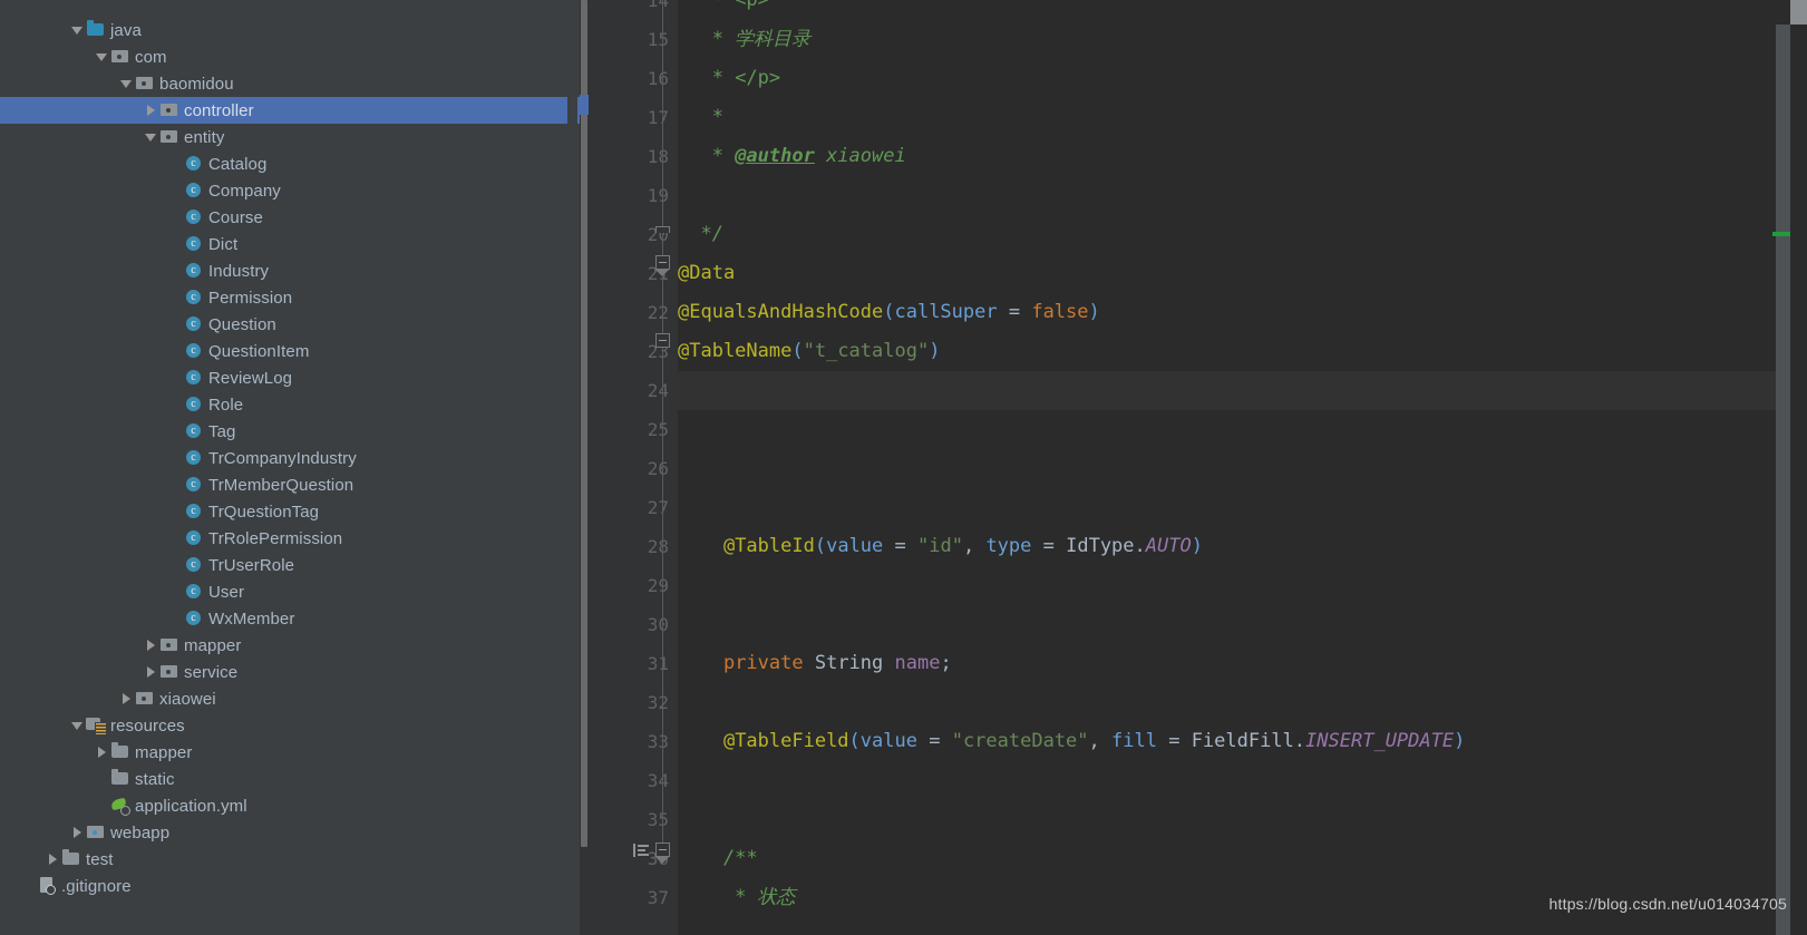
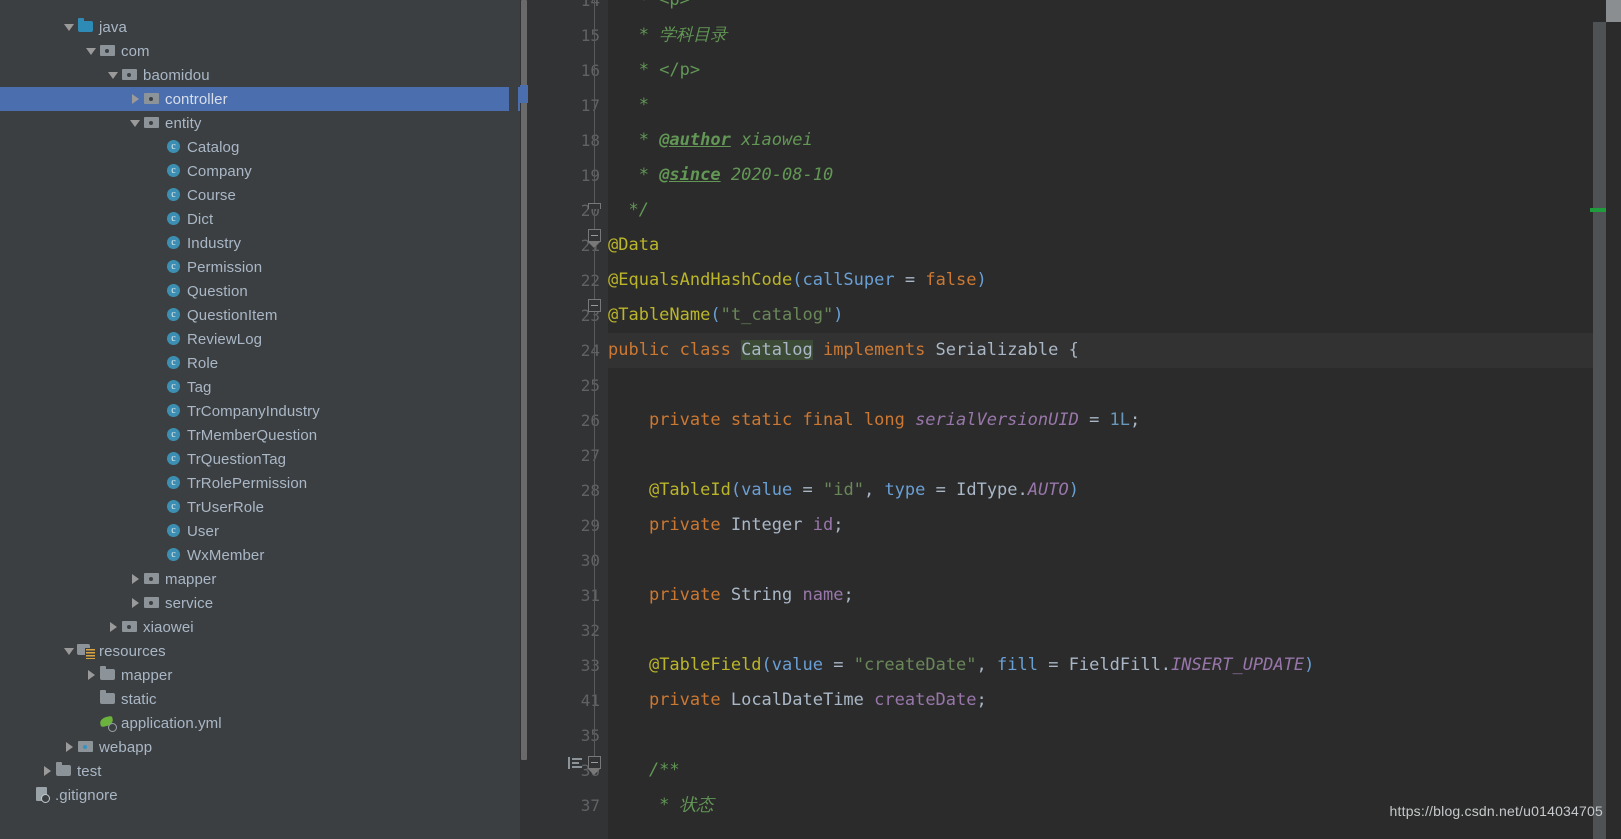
  java
  com
  baomidou
  controller
  entity
  Catalog
  Company
  Course
  Dict
  Industry
  Permission
  Question
  QuestionItem
  ReviewLog
  Role
  Tag
  TrCompanyIndustry
  TrMemberQuestion
  TrQuestionTag
  TrRolePermission
  TrUserRole
  User
  WxMember
  mapper
  service
  xiaowei
  resources
  mapper
  static
  application.yml
  webapp
  test
  .gitignore
  14
  <p>
  15
  * 学科目录
  16
  * </p>
  17
  *
  18
  * @author xiaowei
  19
+ * @since 2020-08-10
  20
  */
  21
  @Data
  22
  @EqualsAndHashCode(callSuper = false)
  23
  @TableName("t_catalog")
  24
+ public class Catalog implements Serializable {
  25
  26
+ private static final long serialVersionUID = 1L;
  27
  28
  @TableId(value = "id", type = IdType.AUTO)
  29
+ private Integer id;
  30
  31
  private String name;
  32
  33
  @TableField(value = "createDate", fill = FieldFill.INSERT_UPDATE)
- 34
+ 41
+ private LocalDateTime createDate;
  35
  36
  /**
  37
  * 状态
  https://blog.csdn.net/u014034705
